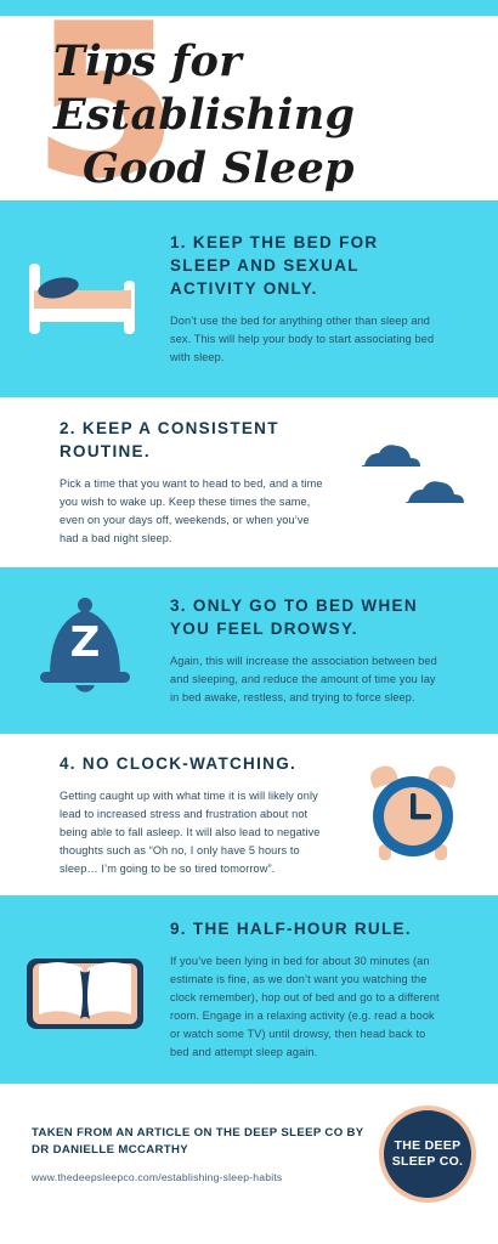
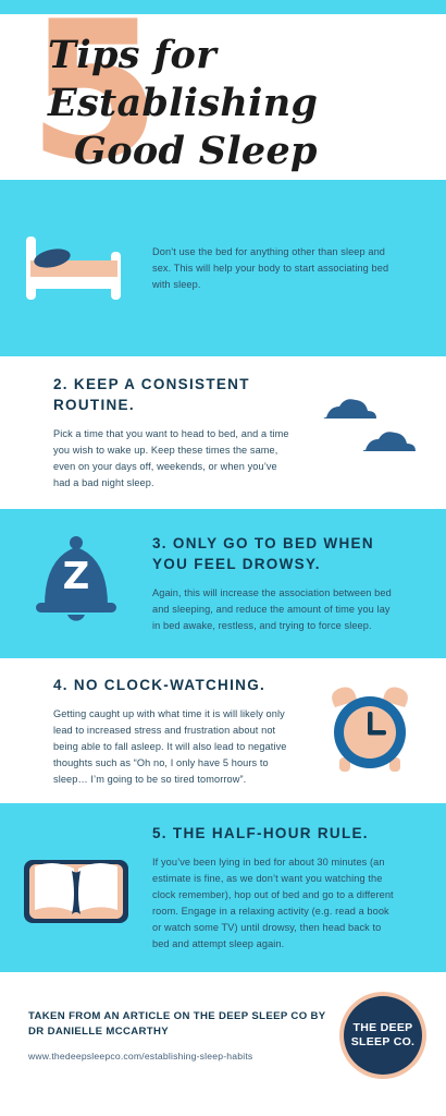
  5
  Tips for Establishing
- 1. KEEP THE BED FOR SLEEP AND SEXUAL ACTIVITY ONLY.
  Don’t use the bed for anything other than sleep and sex. This will help your body to start associating bed with sleep.
  2. KEEP A CONSISTENT ROUTINE.
  Pick a time that you want to head to bed, and a time you wish to wake up. Keep these times the same, even on your days off, weekends, or when you’ve had a bad night sleep.
  Z
  3. ONLY GO TO BED WHEN YOU FEEL DROWSY.
  Again, this will increase the association between bed and sleeping, and reduce the amount of time you lay in bed awake, restless, and trying to force sleep.
  4. NO CLOCK-WATCHING.
  Getting caught up with what time it is will likely only lead to increased stress and frustration about not being able to fall asleep. It will also lead to negative thoughts such as “Oh no, I only have 5 hours to sleep… I’m going to be so tired tomorrow”.
- 9. THE HALF-HOUR RULE.
+ 5. THE HALF-HOUR RULE.
  If you’ve been lying in bed for about 30 minutes (an estimate is fine, as we don’t want you watching the clock remember), hop out of bed and go to a different room. Engage in a relaxing activity (e.g. read a book or watch some TV) until drowsy, then head back to bed and attempt sleep again.
  TAKEN FROM AN ARTICLE ON THE DEEP SLEEP CO BY DR DANIELLE MCCARTHY
  www.thedeepsleepco.com/establishing-sleep-habits
  THE DEEP
  SLEEP CO.
